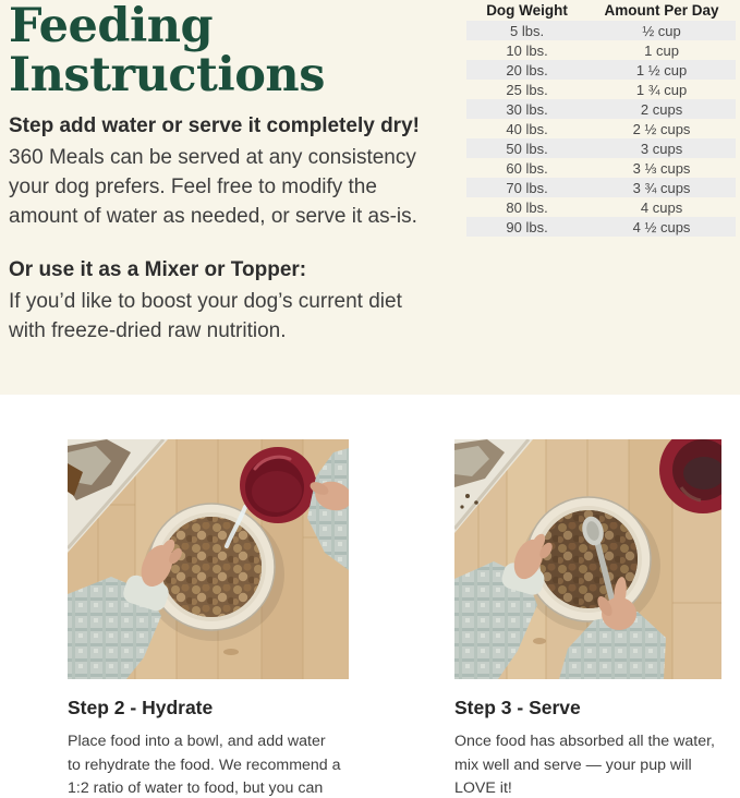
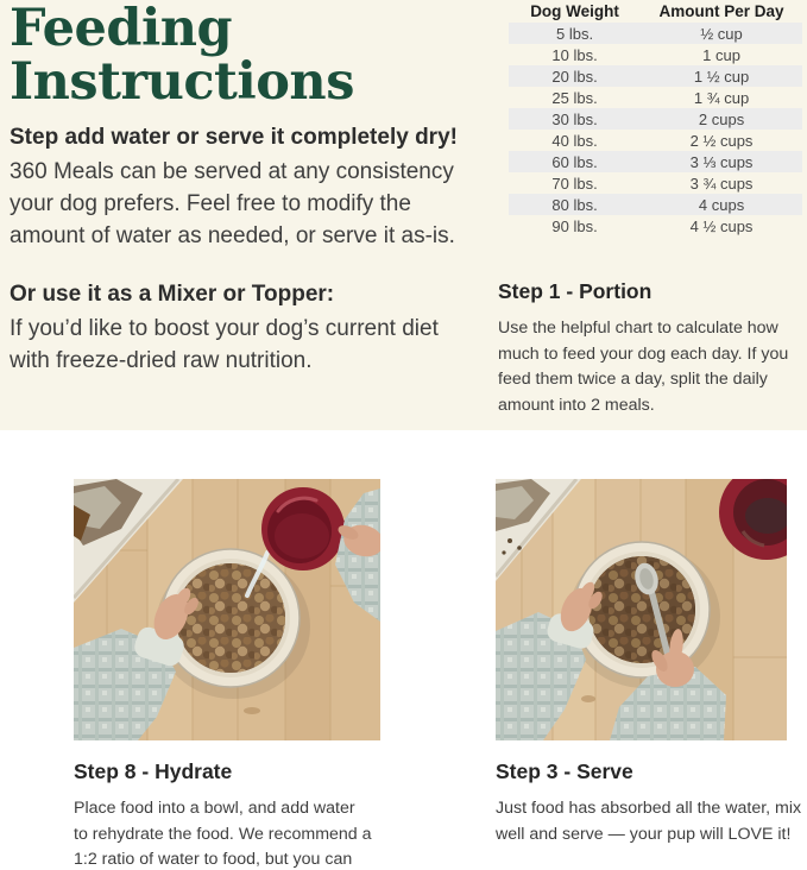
  Feeding
  Instructions
  Step add water or serve it completely dry!
  360 Meals can be served at any consistency your dog prefers. Feel free to modify the amount of water as needed, or serve it as-is.
  Or use it as a Mixer or Topper:
  If you’d like to boost your dog’s current diet with freeze-dried raw nutrition.
  Dog Weight
  Amount Per Day
  5 lbs.
  ½ cup
  10 lbs.
  1 cup
  20 lbs.
  1 ½ cup
  25 lbs.
  1 ¾ cup
  30 lbs.
  2 cups
  40 lbs.
  2 ½ cups
- 50 lbs.
- 3 cups
  60 lbs.
  3 ⅓ cups
  70 lbs.
  3 ¾ cups
  80 lbs.
  4 cups
  90 lbs.
  4 ½ cups
+ Step 1 - Portion
+ Use the helpful chart to calculate how much to feed your dog each day. If you feed them twice a day, split the daily amount into 2 meals.
- Step 2 - Hydrate
+ Step 8 - Hydrate
  Place food into a bowl, and add water to rehydrate the food. We recommend a 1:2 ratio of water to food, but you can
  Step 3 - Serve
- Once food has absorbed all the water, mix well and serve — your pup will LOVE it!
+ Just food has absorbed all the water, mix well and serve — your pup will LOVE it!
